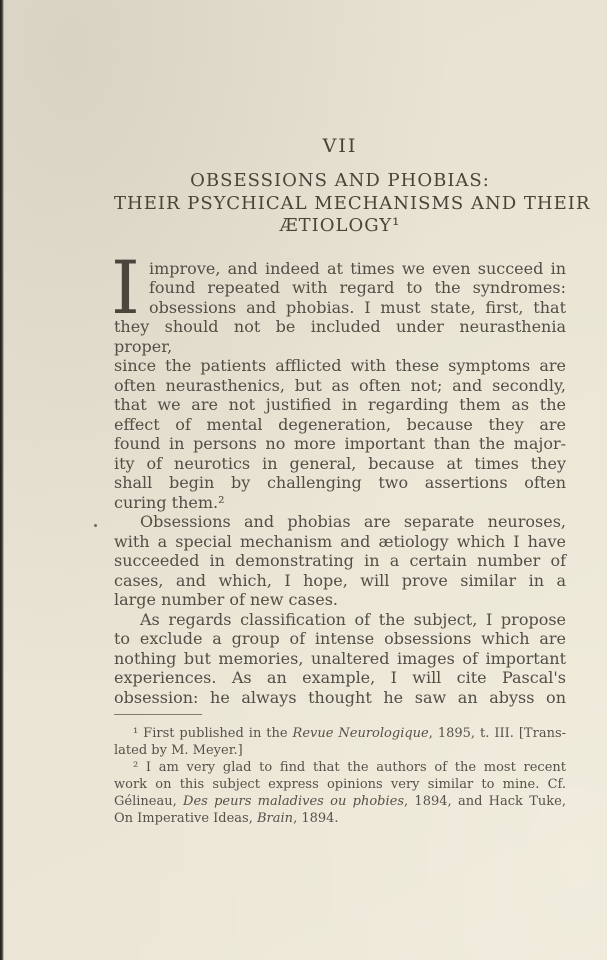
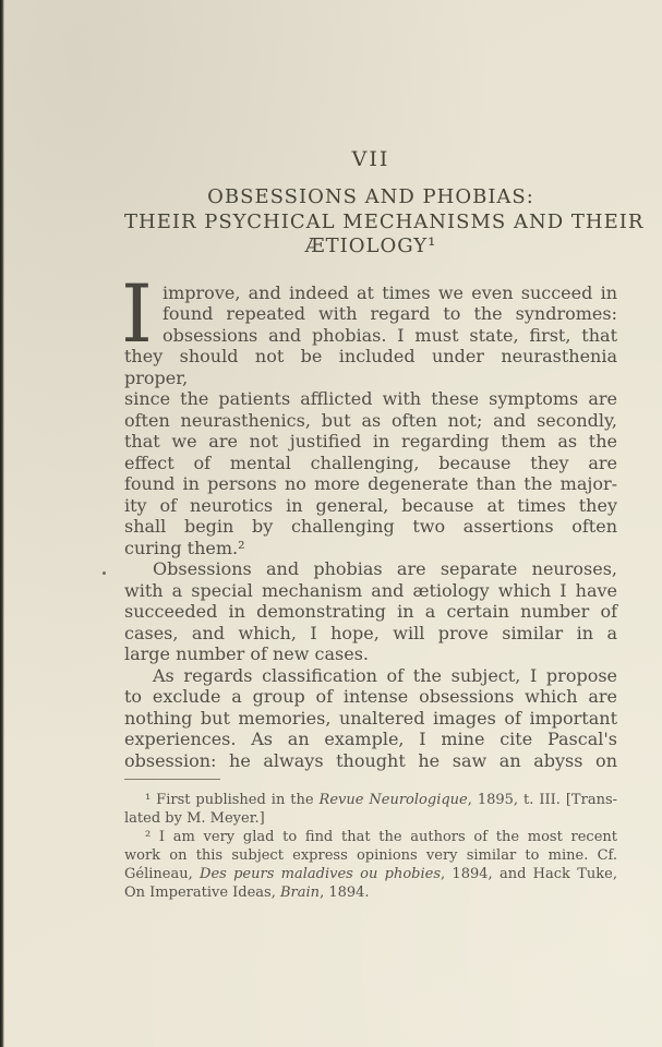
  VII
  OBSESSIONS AND PHOBIAS:
  THEIR PSYCHICAL MECHANISMS AND THEIR
  ÆTIOLOGY¹
  I
  improve, and indeed at times we even succeed in
  found repeated with regard to the syndromes:
  obsessions and phobias. I must state, first, that
  they should not be included under neurasthenia proper,
  since the patients afflicted with these symptoms are
  often neurasthenics, but as often not; and secondly,
  that we are not justified in regarding them as the
- effect of mental degeneration, because they are
+ effect of mental challenging, because they are
- found in persons no more important than the major-
+ found in persons no more degenerate than the major-
  ity of neurotics in general, because at times they
  shall begin by challenging two assertions often
  curing them.²
  Obsessions and phobias are separate neuroses,
  with a special mechanism and ætiology which I have
  succeeded in demonstrating in a certain number of
  cases, and which, I hope, will prove similar in a
  large number of new cases.
  As regards classification of the subject, I propose
  to exclude a group of intense obsessions which are
  nothing but memories, unaltered images of important
- experiences. As an example, I will cite Pascal's
+ experiences. As an example, I mine cite Pascal's
  obsession: he always thought he saw an abyss on
  ¹ First published in the Revue Neurologique, 1895, t. III. [Trans-
  lated by M. Meyer.]
  ² I am very glad to find that the authors of the most recent
  work on this subject express opinions very similar to mine. Cf.
  Gélineau, Des peurs maladives ou phobies, 1894, and Hack Tuke,
  On Imperative Ideas, Brain, 1894.
